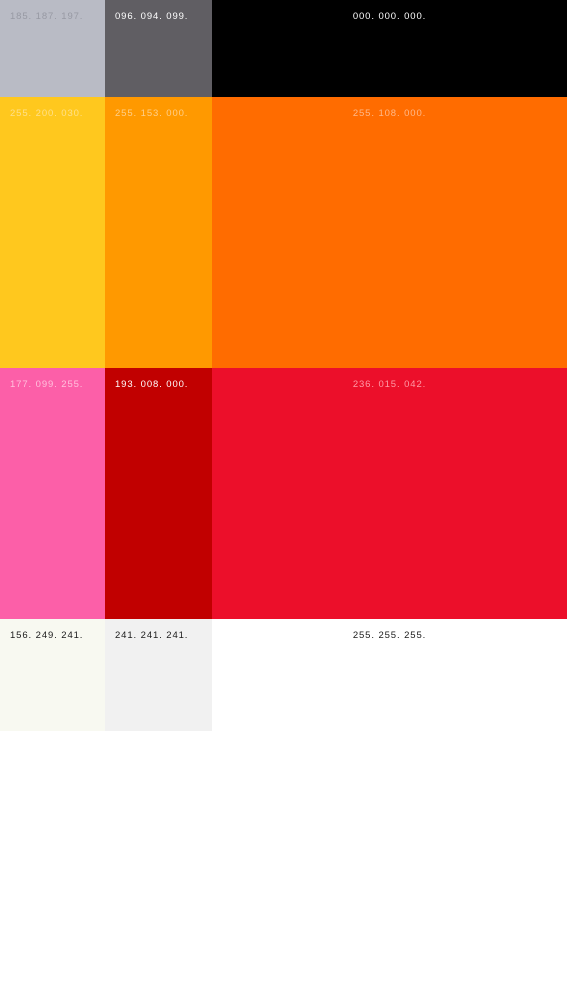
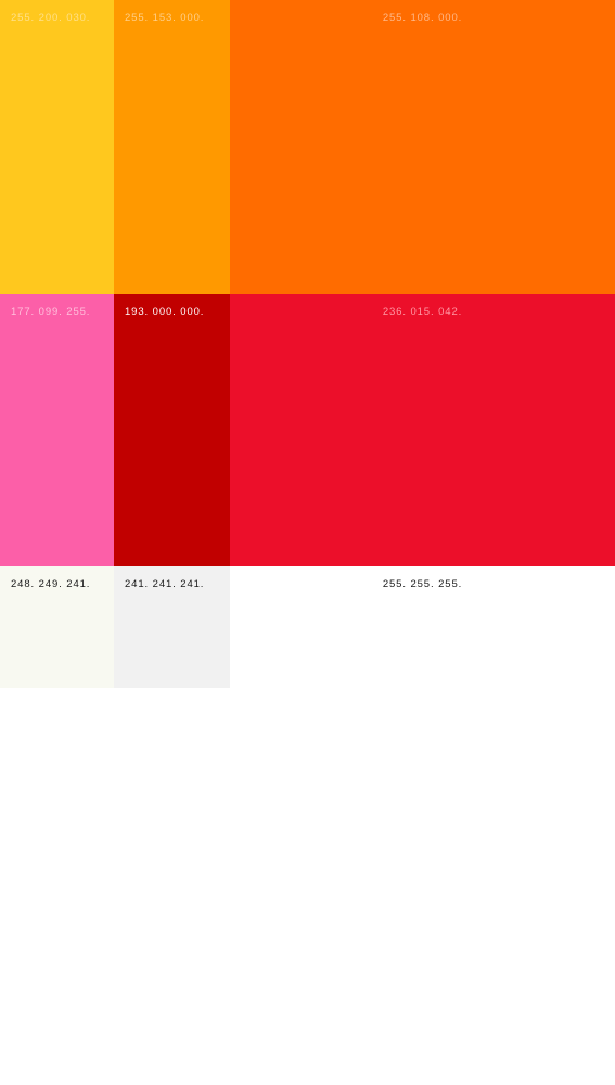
- 185. 187. 197.
- 096. 094. 099.
- 000. 000. 000.
  255. 200. 030.
  255. 153. 000.
  255. 108. 000.
  177. 099. 255.
- 193. 008. 000.
+ 193. 000. 000.
  236. 015. 042.
- 156. 249. 241.
+ 248. 249. 241.
  241. 241. 241.
  255. 255. 255.
